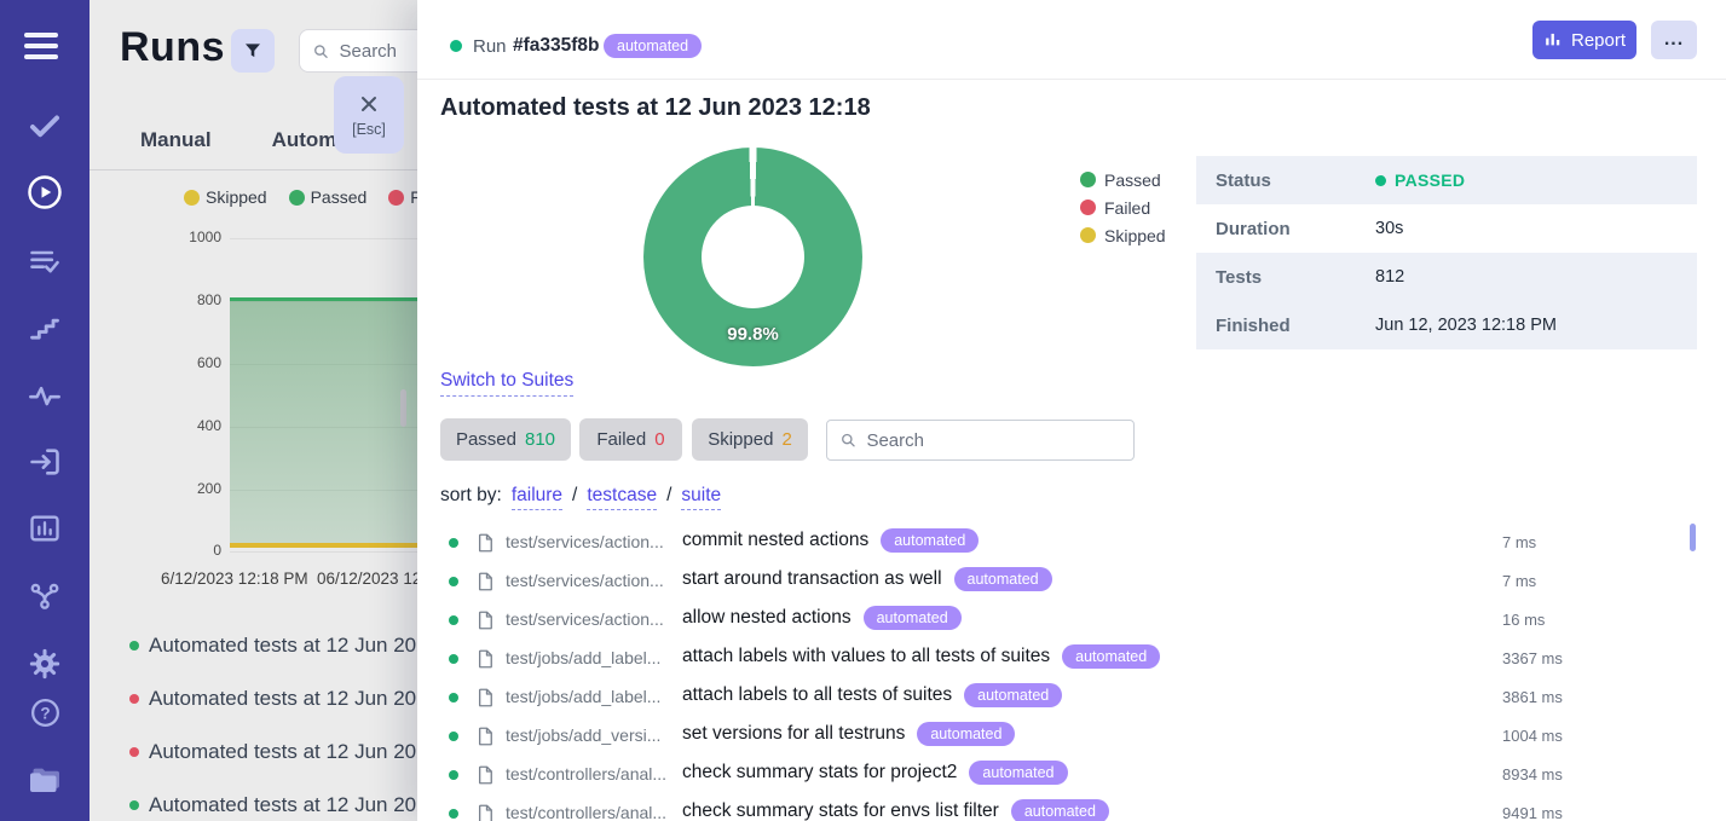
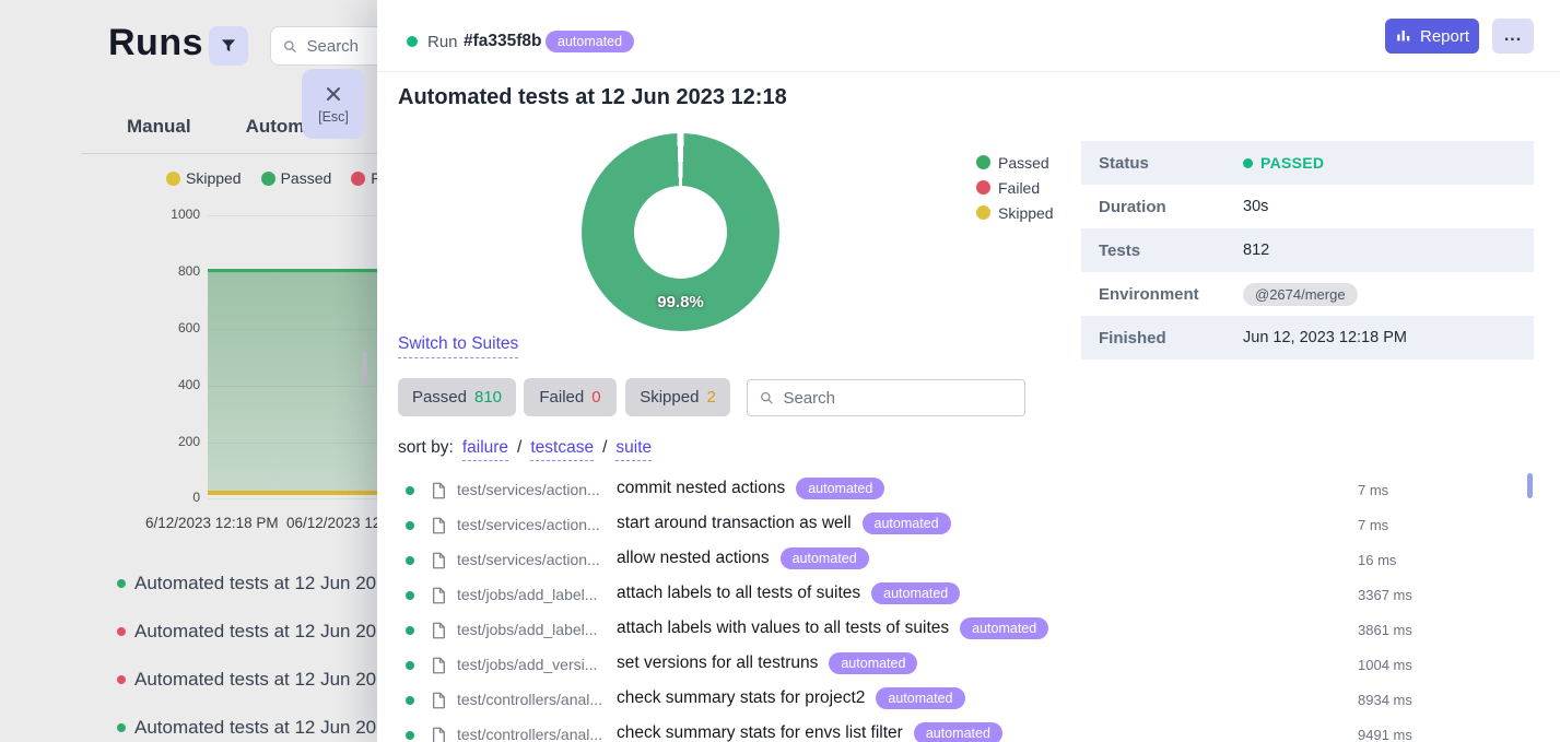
- ?
  Runs
  Search
  Manual
  Skipped
  Passed
  1000
  800
  600
  400
  200
  0
  6/12/2023 12:18 PM
  06/12/2023 1
  Automated tests at 12 Jun 20
  Automated tests at 12 Jun 20
  Automated tests at 12 Jun 20
  Automated tests at 12 Jun 20
  [Esc]
  Run
  #fa335f8b
  automated
  Report
  ...
  Automated tests at 12 Jun 2023 12:18
  99.8%
  Passed
  Failed
  Skipped
  Status
  PASSED
  Duration
  30s
  Tests
  812
+ Environment
+ @2674/merge
  Finished
  Jun 12, 2023 12:18 PM
  Switch to Suites
  Passed
  810
  Failed
  0
  Skipped
  2
  Search
  sort by:
  failure
  /
  testcase
  /
  suite
  test/services/action...
  commit nested actions
  automated
  7 ms
  test/services/action...
  start around transaction as well
  automated
  7 ms
  test/services/action...
  allow nested actions
  automated
  16 ms
  test/jobs/add_label...
- attach labels with values to all tests of suites
+ attach labels to all tests of suites
  automated
  3367 ms
  test/jobs/add_label...
- attach labels to all tests of suites
+ attach labels with values to all tests of suites
  automated
  3861 ms
  test/jobs/add_versi...
  set versions for all testruns
  automated
  1004 ms
  test/controllers/anal...
  check summary stats for project2
  automated
  8934 ms
  test/controllers/anal...
  check summary stats for envs list filter
  automated
  9491 ms
